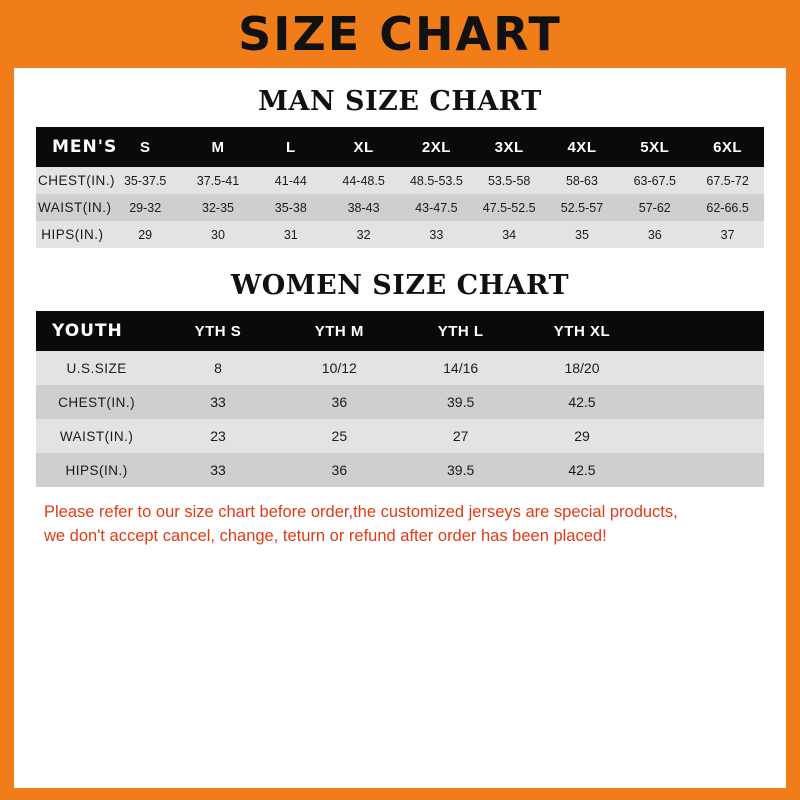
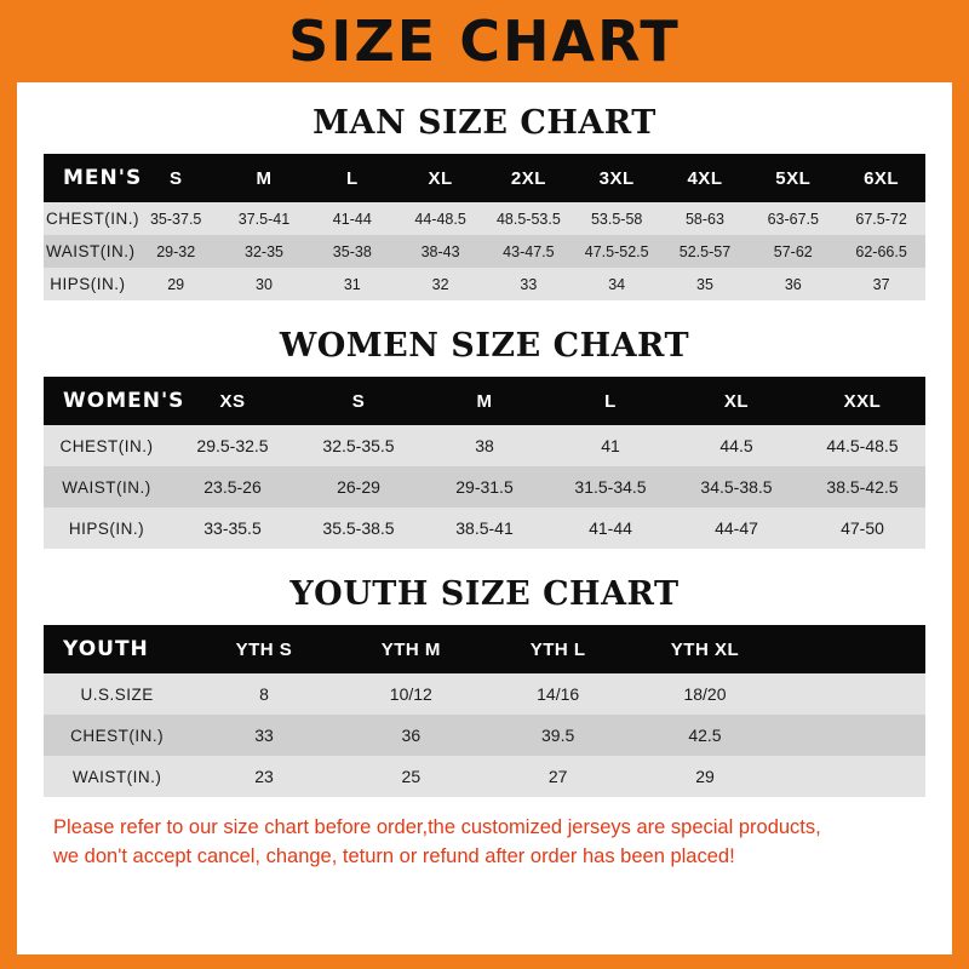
  SIZE CHART
  MAN SIZE CHART
  MEN'S	S	M	L	XL	2XL	3XL	4XL	5XL	6XL
  CHEST(IN.)	35-37.5	37.5-41	41-44	44-48.5	48.5-53.5	53.5-58	58-63	63-67.5	67.5-72
  WAIST(IN.)	29-32	32-35	35-38	38-43	43-47.5	47.5-52.5	52.5-57	57-62	62-66.5
  HIPS(IN.)	29	30	31	32	33	34	35	36	37
  WOMEN SIZE CHART
+ WOMEN'S	XS	S	M	L	XL	XXL
+ CHEST(IN.)	29.5-32.5	32.5-35.5	38	41	44.5	44.5-48.5
+ WAIST(IN.)	23.5-26	26-29	29-31.5	31.5-34.5	34.5-38.5	38.5-42.5
+ HIPS(IN.)	33-35.5	35.5-38.5	38.5-41	41-44	44-47	47-50
+ YOUTH SIZE CHART
  YOUTH	YTH S	YTH M	YTH L	YTH XL
  U.S.SIZE	8	10/12	14/16	18/20
  CHEST(IN.)	33	36	39.5	42.5
  WAIST(IN.)	23	25	27	29
- HIPS(IN.)	33	36	39.5	42.5
  Please refer to our size chart before order,the customized jerseys are special products,
  we don't accept cancel, change, teturn or refund after order has been placed!
